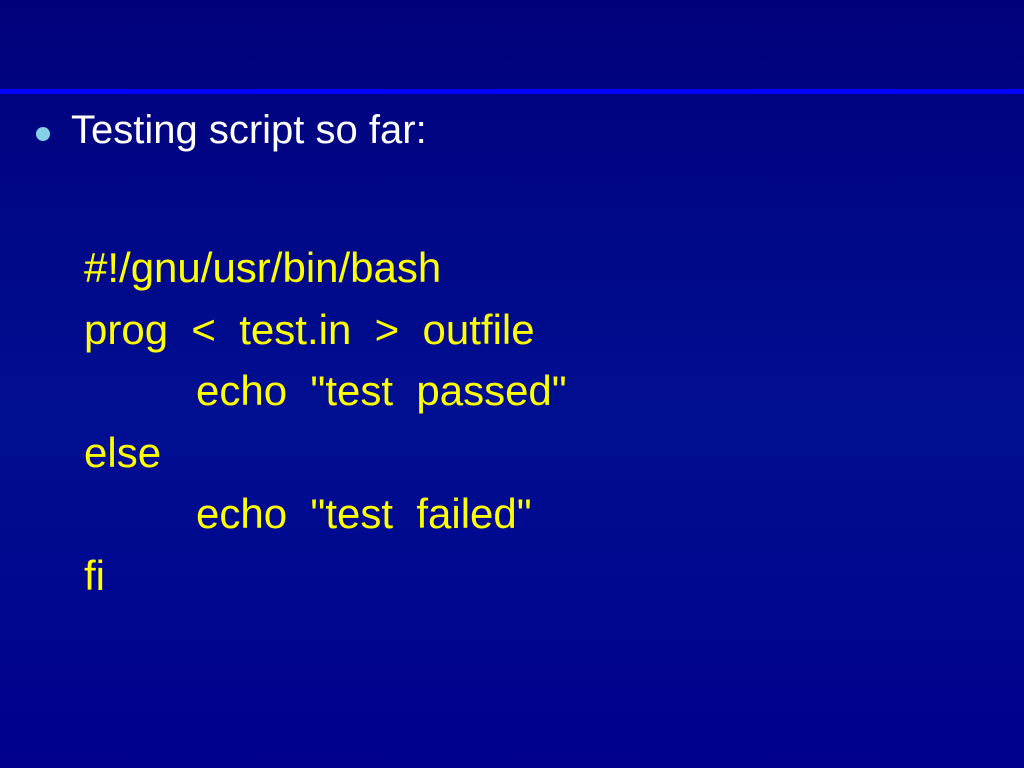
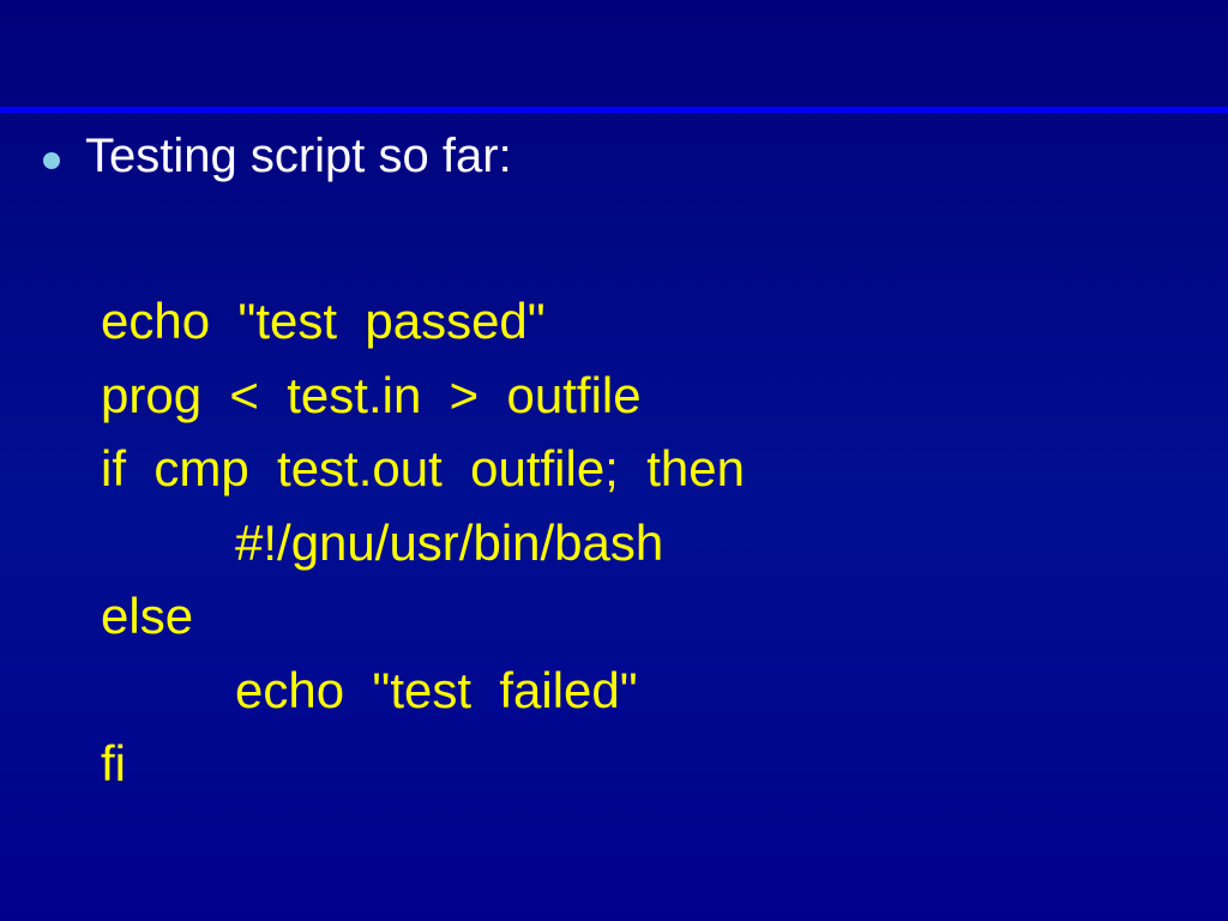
  Testing script so far:
- #!/gnu/usr/bin/bash
+ echo "test passed"
  prog < test.in > outfile
+ if cmp test.out outfile; then
- echo "test passed"
+ #!/gnu/usr/bin/bash
  else
  echo "test failed"
  fi
